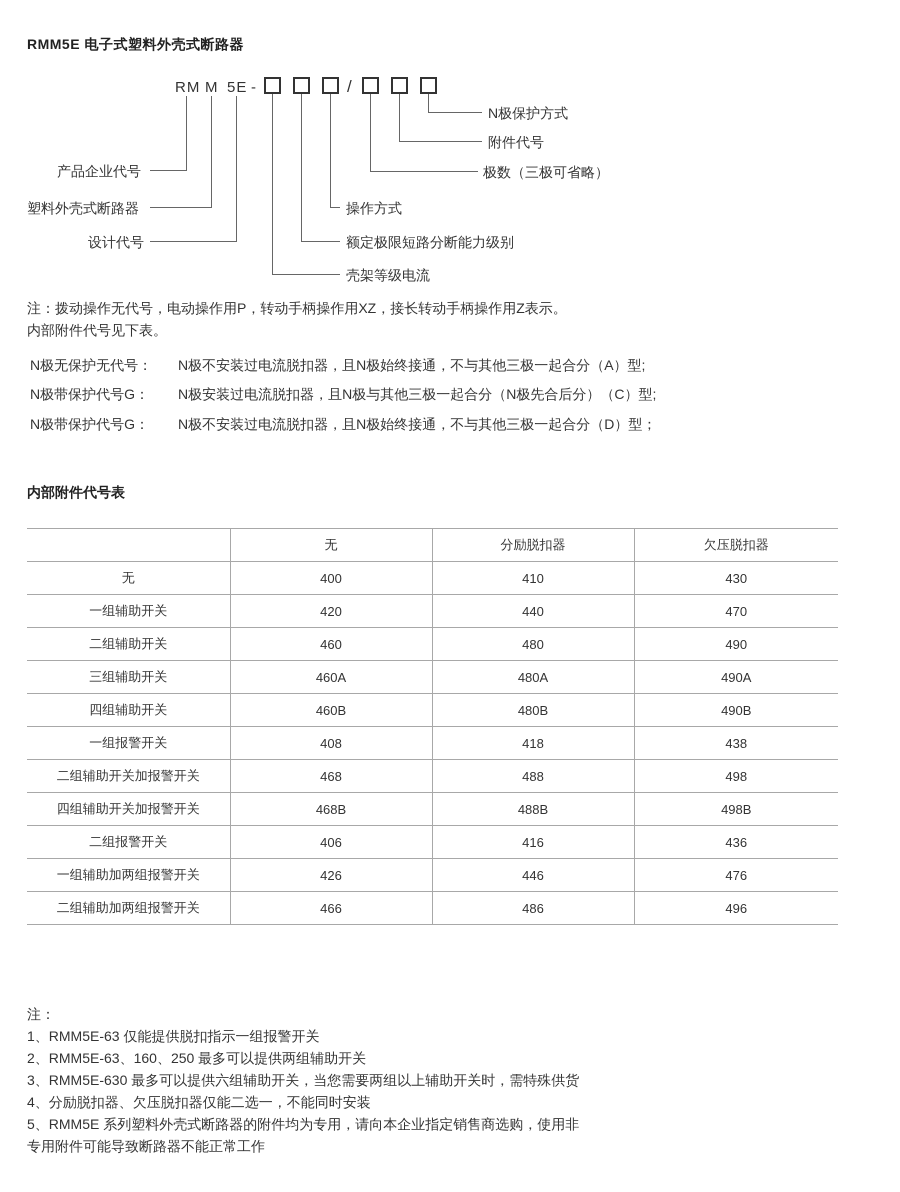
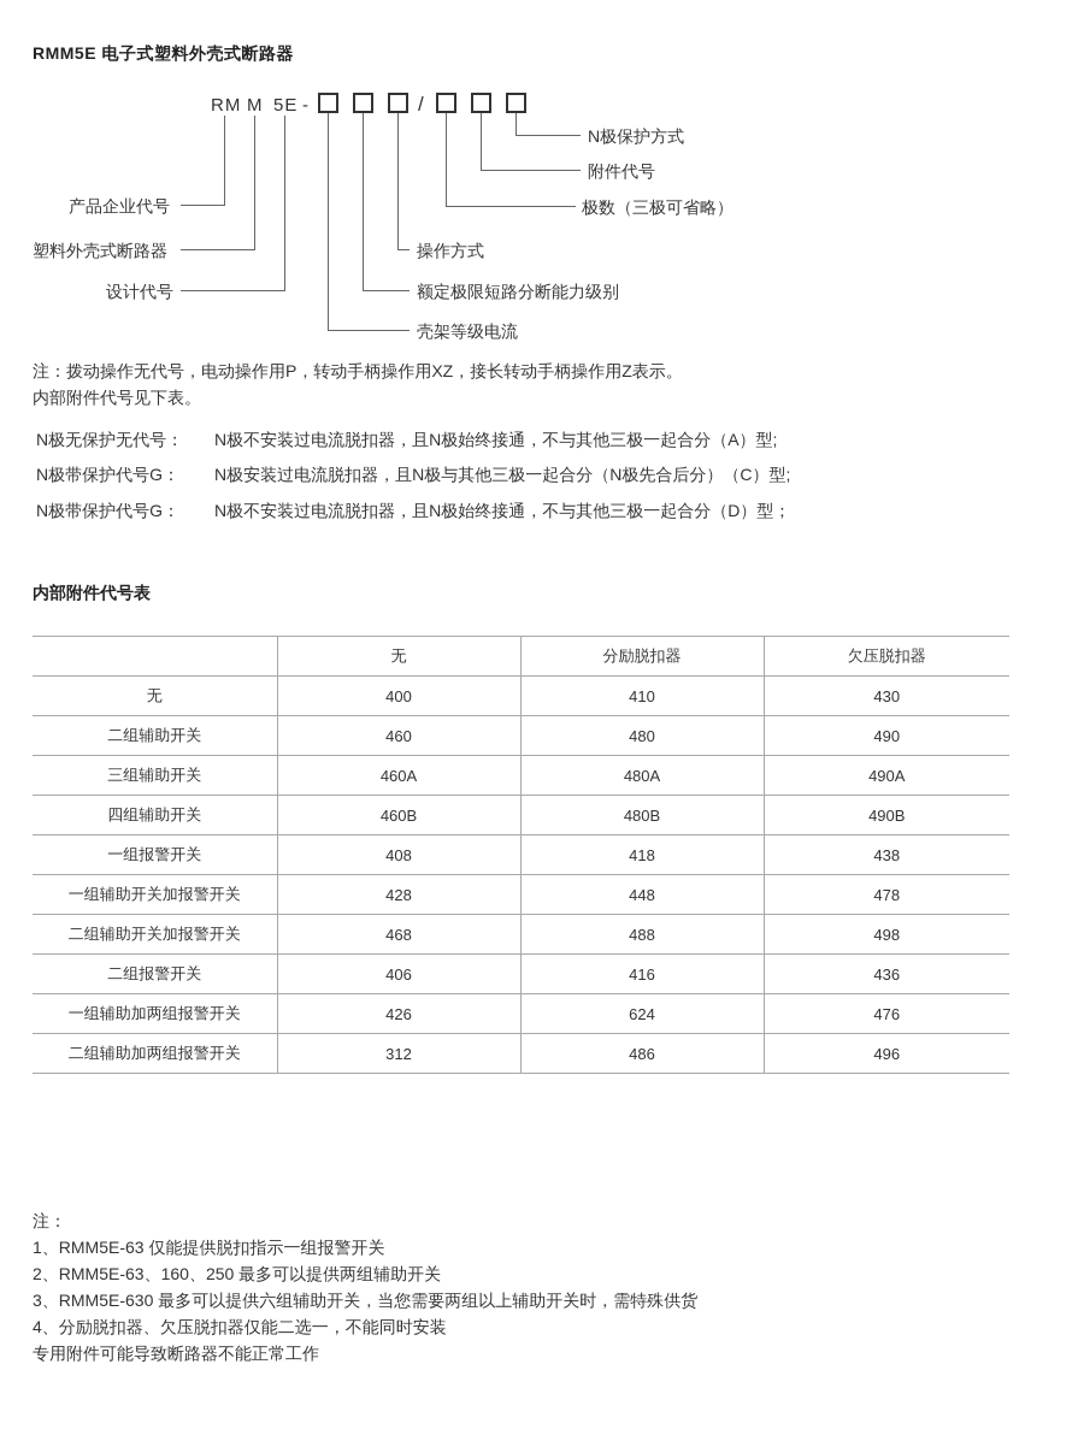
  RMM5E 电子式塑料外壳式断路器
  RM
  M
  5E
  -
  /
  产品企业代号
  塑料外壳式断路器
  设计代号
  操作方式
  额定极限短路分断能力级别
  壳架等级电流
  极数（三极可省略）
  附件代号
  N极保护方式
  注：拨动操作无代号，电动操作用P，转动手柄操作用XZ，接长转动手柄操作用Z表示。
  内部附件代号见下表。
  N极无保护无代号： N极不安装过电流脱扣器，且N极始终接通，不与其他三极一起合分（A）型;
  N极带保护代号G： N极安装过电流脱扣器，且N极与其他三极一起合分（N极先合后分）（C）型;
  N极带保护代号G： N极不安装过电流脱扣器，且N极始终接通，不与其他三极一起合分（D）型；
  内部附件代号表
  	无	分励脱扣器	欠压脱扣器
  无	400	410	430
- 一组辅助开关	420	440	470
  二组辅助开关	460	480	490
  三组辅助开关	460A	480A	490A
  四组辅助开关	460B	480B	490B
  一组报警开关	408	418	438
+ 一组辅助开关加报警开关	428	448	478
  二组辅助开关加报警开关	468	488	498
- 四组辅助开关加报警开关	468B	488B	498B
  二组报警开关	406	416	436
- 一组辅助加两组报警开关	426	446	476
+ 一组辅助加两组报警开关	426	624	476
- 二组辅助加两组报警开关	466	486	496
+ 二组辅助加两组报警开关	312	486	496
  注：
  1、RMM5E-63 仅能提供脱扣指示一组报警开关
  2、RMM5E-63、160、250 最多可以提供两组辅助开关
  3、RMM5E-630 最多可以提供六组辅助开关，当您需要两组以上辅助开关时，需特殊供货
  4、分励脱扣器、欠压脱扣器仅能二选一，不能同时安装
- 5、RMM5E 系列塑料外壳式断路器的附件均为专用，请向本企业指定销售商选购，使用非
  专用附件可能导致断路器不能正常工作
